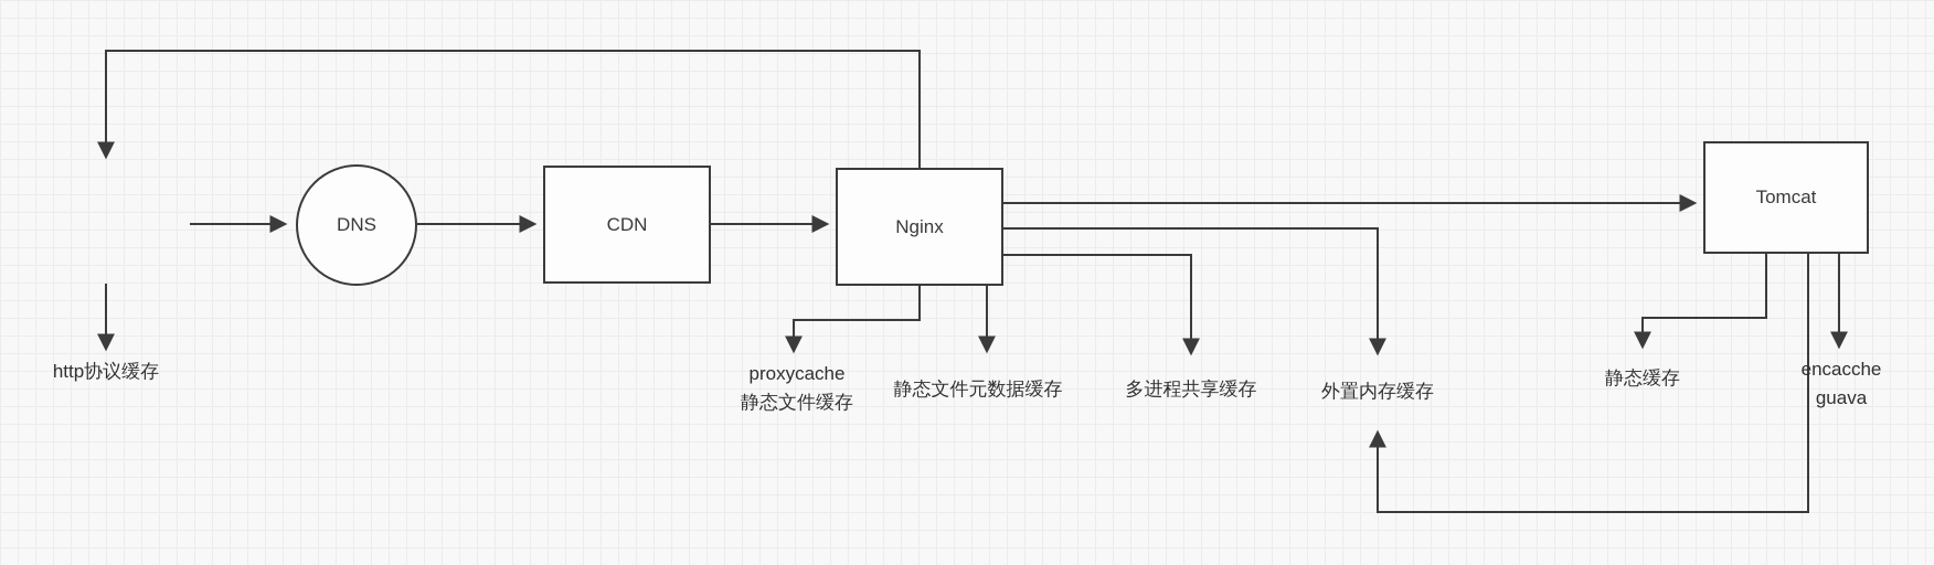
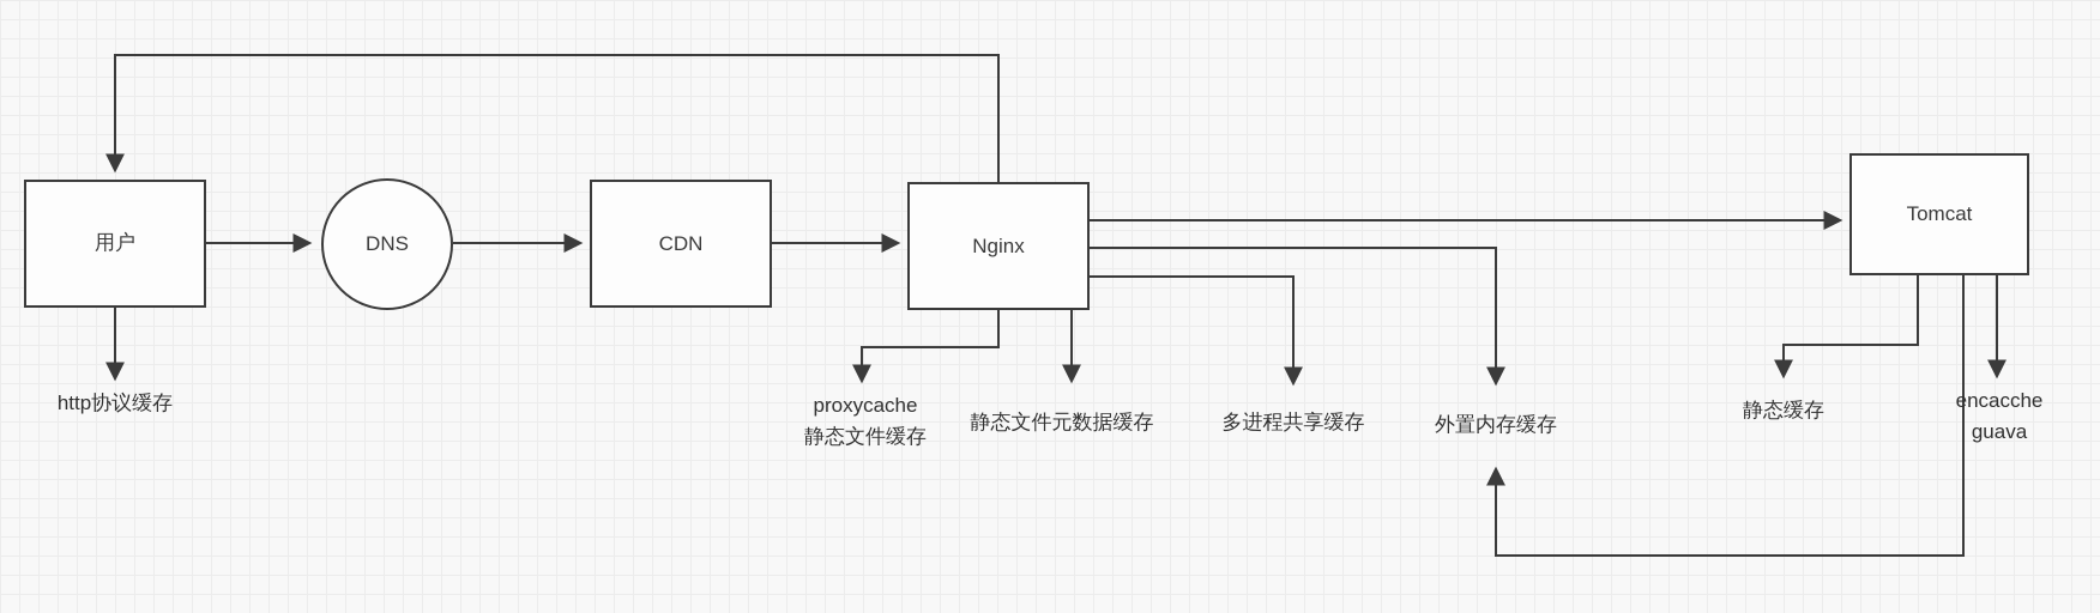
+ 用户
  DNS
  CDN
  Nginx
  Tomcat
  http协议缓存
  proxycache
  静态文件缓存
  静态文件元数据缓存
  多进程共享缓存
  外置内存缓存
  静态缓存
  encacche
  guava
